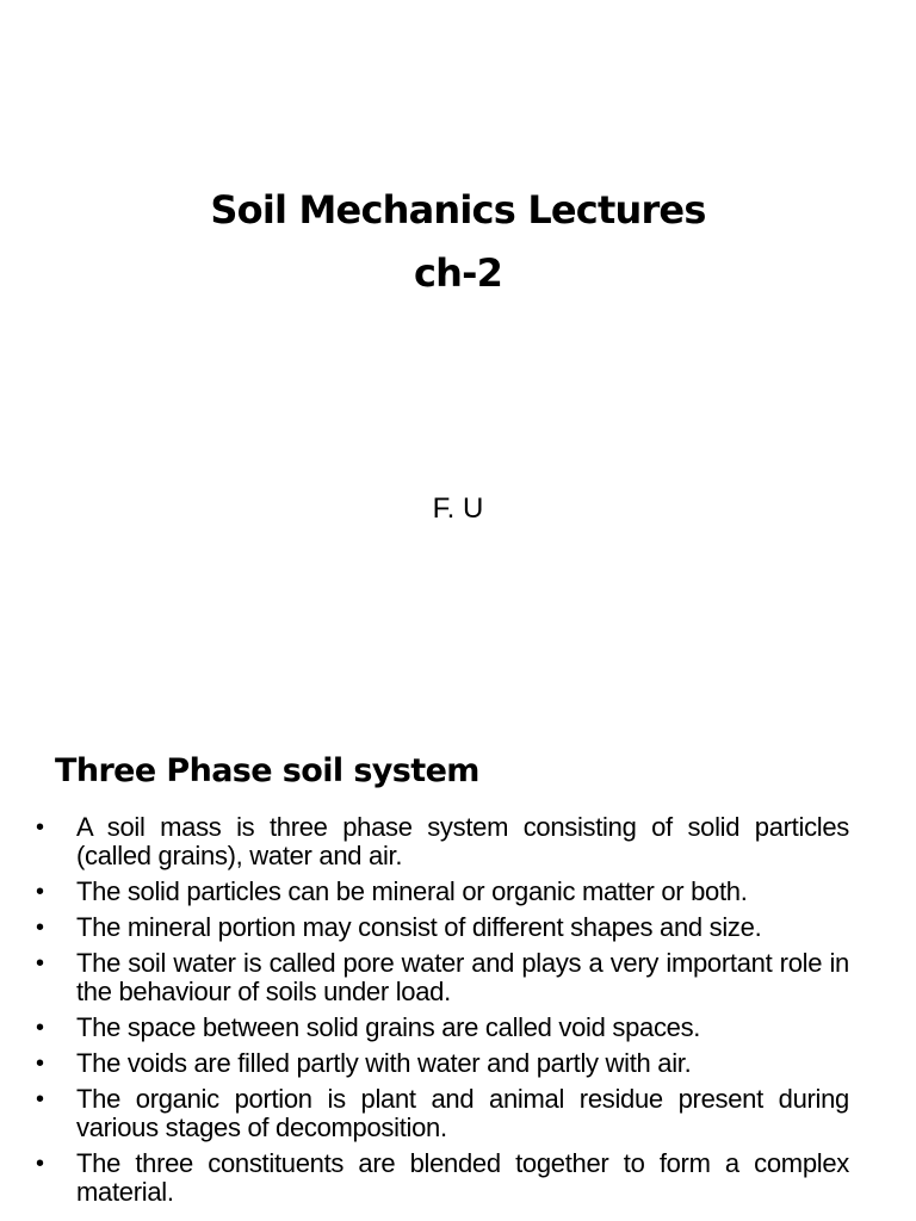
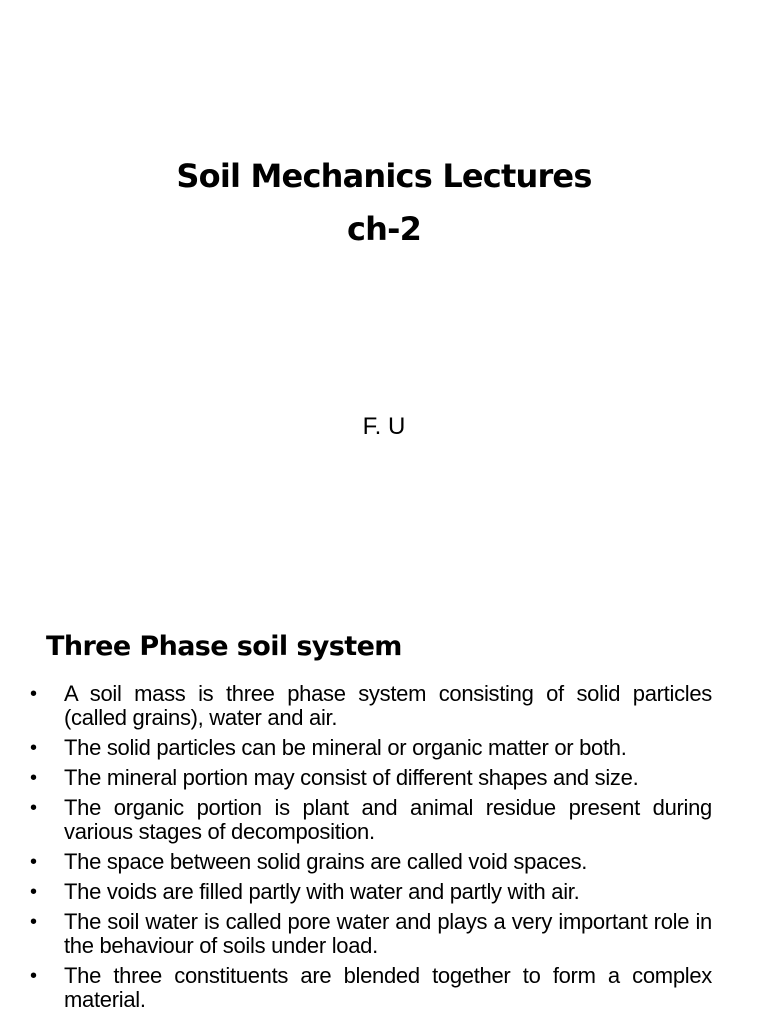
  Soil Mechanics Lectures
  ch-2
  F. U
  Three Phase soil system
  •
  A soil mass is three phase system consisting of solid particles (called grains), water and air.
  •
  The solid particles can be mineral or organic matter or both.
  •
  The mineral portion may consist of different shapes and size.
  •
- The soil water is called pore water and plays a very important role in the behaviour of soils under load.
+ The organic portion is plant and animal residue present during various stages of decomposition.
  •
  The space between solid grains are called void spaces.
  •
  The voids are filled partly with water and partly with air.
  •
- The organic portion is plant and animal residue present during various stages of decomposition.
+ The soil water is called pore water and plays a very important role in the behaviour of soils under load.
  •
  The three constituents are blended together to form a complex material.
